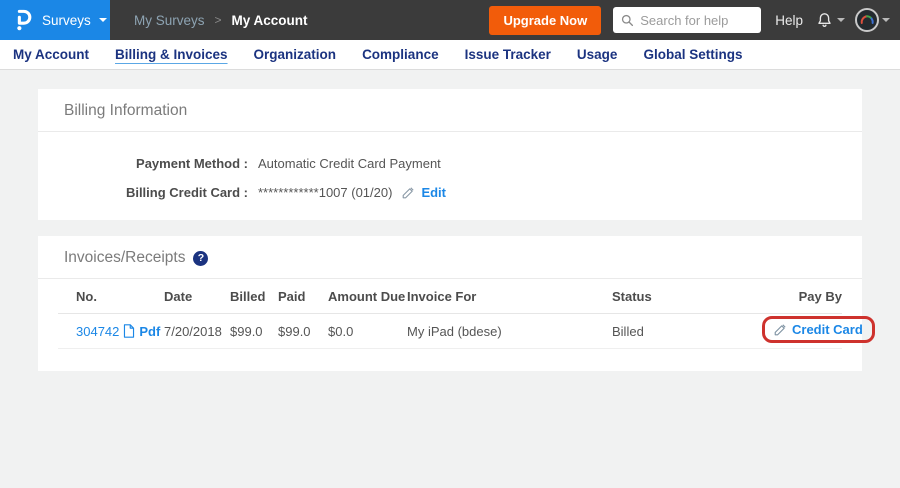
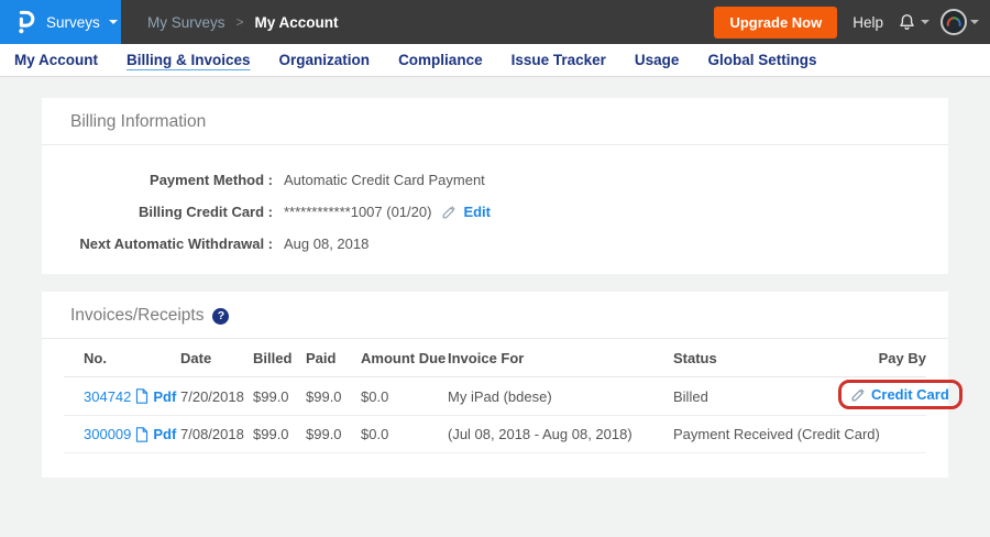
  Surveys
  My Surveys
  >
  My Account
  Upgrade Now
- Search for help
  Help
  My Account
  Billing & Invoices
  Organization
  Compliance
  Issue Tracker
  Usage
  Global Settings
  Billing Information
  Payment Method :
  Automatic Credit Card Payment
  Billing Credit Card :
  ************1007 (01/20)
  Edit
+ Next Automatic Withdrawal :
+ Aug 08, 2018
  Invoices/Receipts
  ?
  No.	Date	Billed	Paid	Amount Due	Invoice For	Status	Pay By
  304742 Pdf	7/20/2018	$99.0	$99.0	$0.0	My iPad (bdese)	Billed	Credit Card
+ 300009 Pdf	7/08/2018	$99.0	$99.0	$0.0	(Jul 08, 2018 - Aug 08, 2018)	Payment Received (Credit Card)
